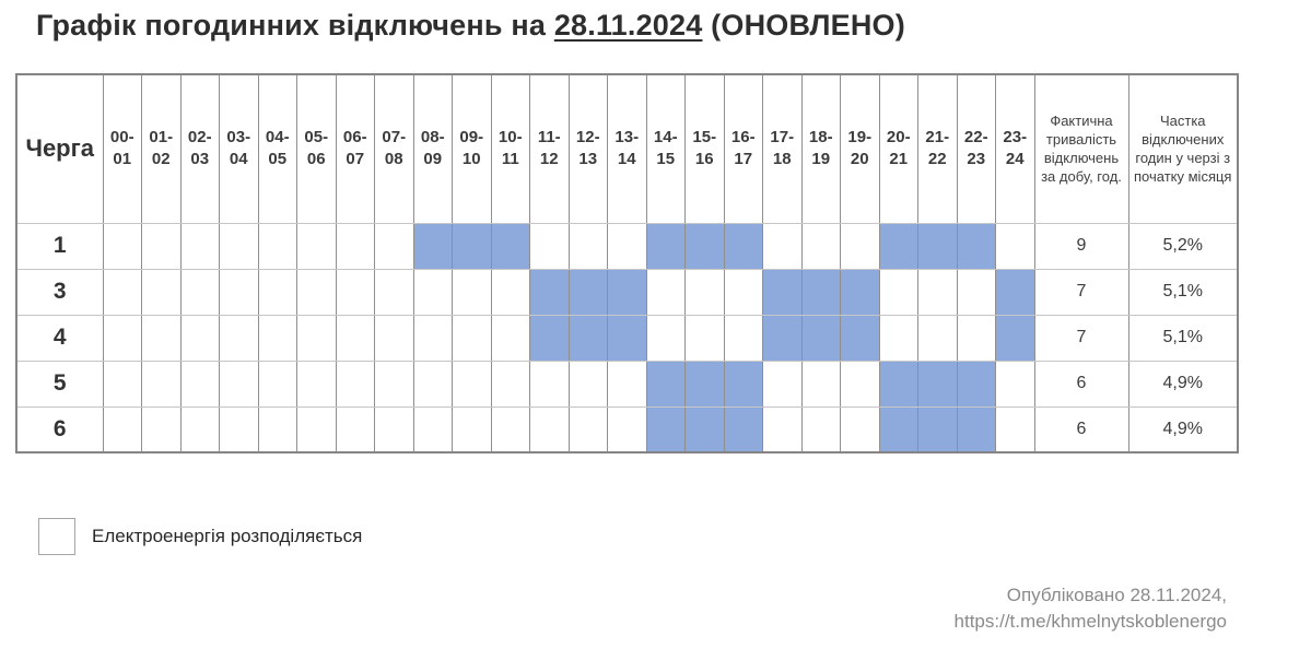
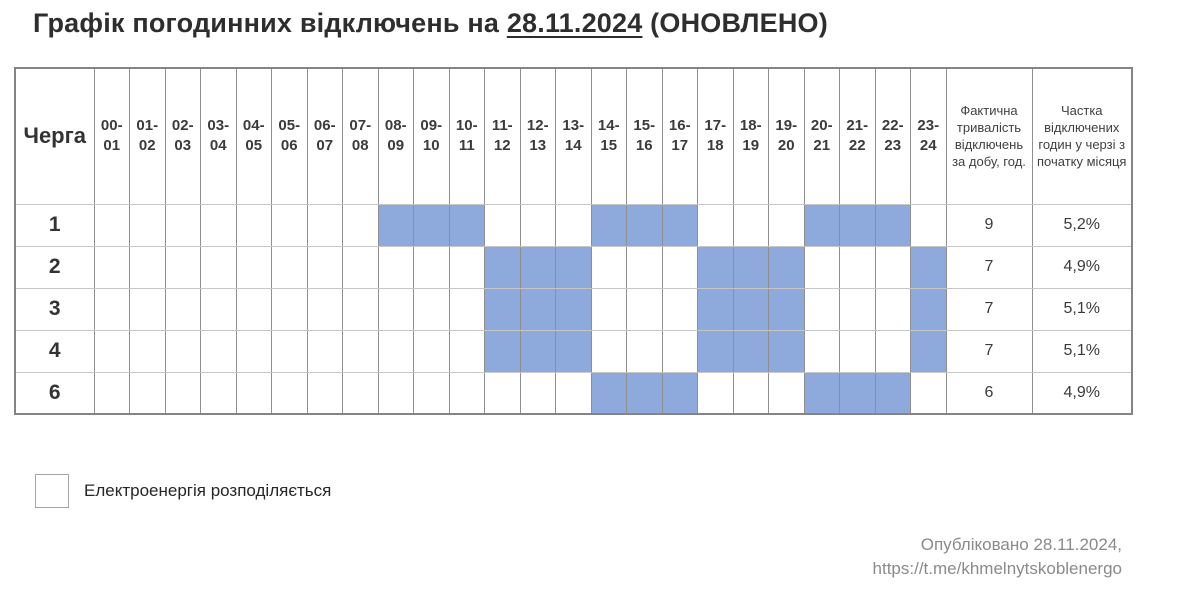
  Графік погодинних відключень на 28.11.2024 (ОНОВЛЕНО)
  Черга	00- 01	01- 02	02- 03	03- 04	04- 05	05- 06	06- 07	07- 08	08- 09	09- 10	10- 11	11- 12	12- 13	13- 14	14- 15	15- 16	16- 17	17- 18	18- 19	19- 20	20- 21	21- 22	22- 23	23- 24	Фактична тривалість відключень за добу, год.	Частка відключених годин у черзі з початку місяця
  1																									9	5,2%
+ 2																									7	4,9%
  3																									7	5,1%
  4																									7	5,1%
- 5																									6	4,9%
  6																									6	4,9%
  Електроенергія розподіляється
  Опубліковано 28.11.2024,
  https://t.me/khmelnytskoblenergo
